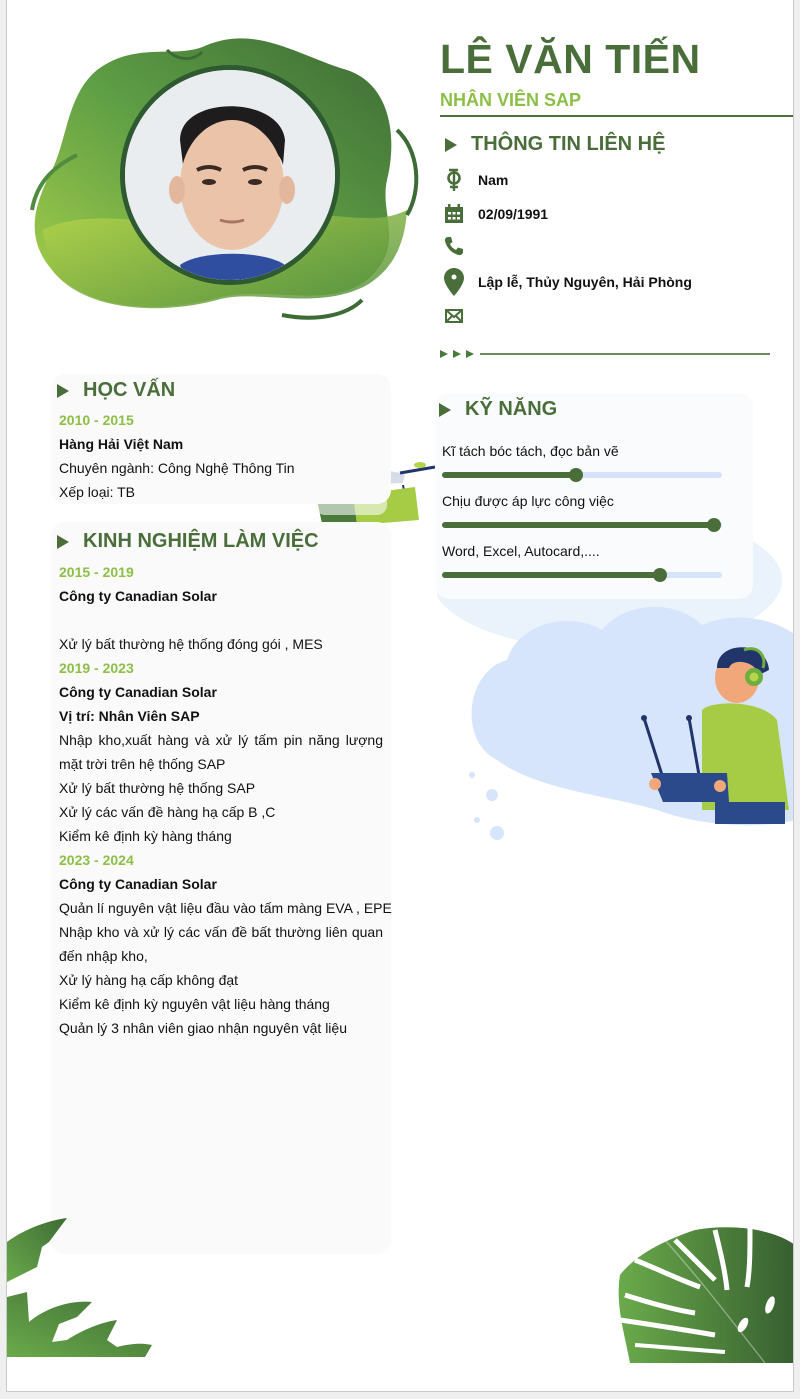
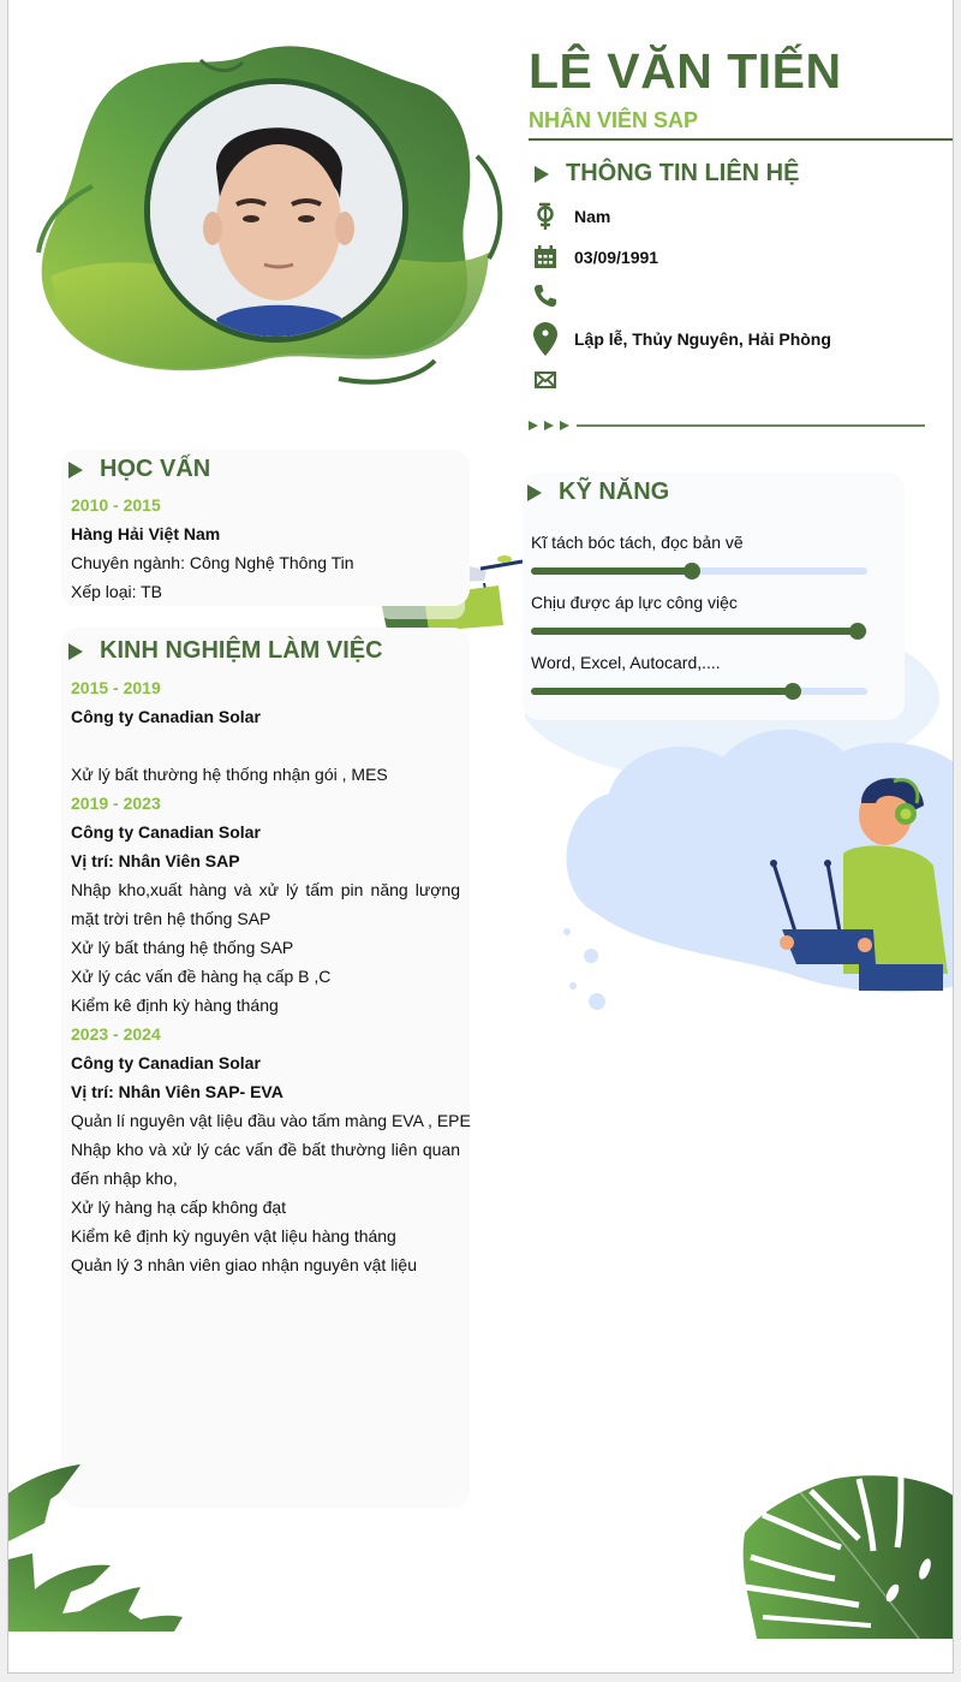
  LÊ VĂN TIẾN
  NHÂN VIÊN SAP
  THÔNG TIN LIÊN HỆ
  Nam
- 02/09/1991
+ 03/09/1991
  Lập lễ, Thủy Nguyên, Hải Phòng
  HỌC VẤN
  2010 - 2015
  Hàng Hải Việt Nam
  Chuyên ngành: Công Nghệ Thông Tin
  Xếp loại: TB
  KINH NGHIỆM LÀM VIỆC
  2015 - 2019
  Công ty Canadian Solar
- Xử lý bất thường hệ thống đóng gói , MES
+ Xử lý bất thường hệ thống nhận gói , MES
  2019 - 2023
  Công ty Canadian Solar
  Vị trí: Nhân Viên SAP
  Nhập kho,xuất hàng và xử lý tấm pin năng lượng
  mặt trời trên hệ thống SAP
- Xử lý bất thường hệ thống SAP
+ Xử lý bất tháng hệ thống SAP
  Xử lý các vấn đề hàng hạ cấp B ,C
  Kiểm kê định kỳ hàng tháng
  2023 - 2024
  Công ty Canadian Solar
+ Vị trí: Nhân Viên SAP- EVA
  Quản lí nguyên vật liệu đầu vào tấm màng EVA , EPE
  Nhập kho và xử lý các vấn đề bất thường liên quan
  đến nhập kho,
  Xử lý hàng hạ cấp không đạt
  Kiểm kê định kỳ nguyên vật liệu hàng tháng
  Quản lý 3 nhân viên giao nhận nguyên vật liệu
  KỸ NĂNG
  Kĩ tách bóc tách, đọc bản vẽ
  Chịu được áp lực công việc
  Word, Excel, Autocard,....
